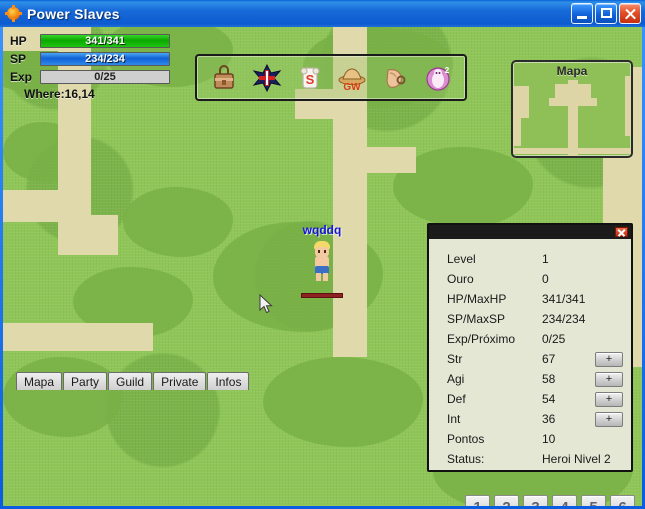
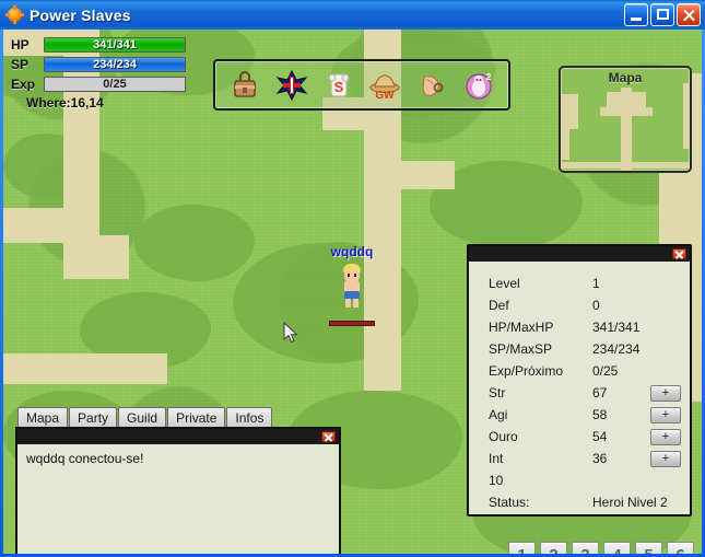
  Power Slaves
  HP
  341/341
  SP
  234/234
  Exp
  0/25
  Where:16,14
  S
  GW
  2
  Mapa
  wqddq
  Level
  1
- Ouro
+ Def
  0
  HP/MaxHP
  341/341
  SP/MaxSP
  234/234
  Exp/Próximo
  0/25
  Str
  67
  +
  Agi
  58
  +
- Def
+ Ouro
  54
  +
  Int
  36
  +
- Pontos
  10
  Status:
  Heroi Nivel 2
  Mapa
  Party
  Guild
  Private
  Infos
+ wqddq conectou-se!
